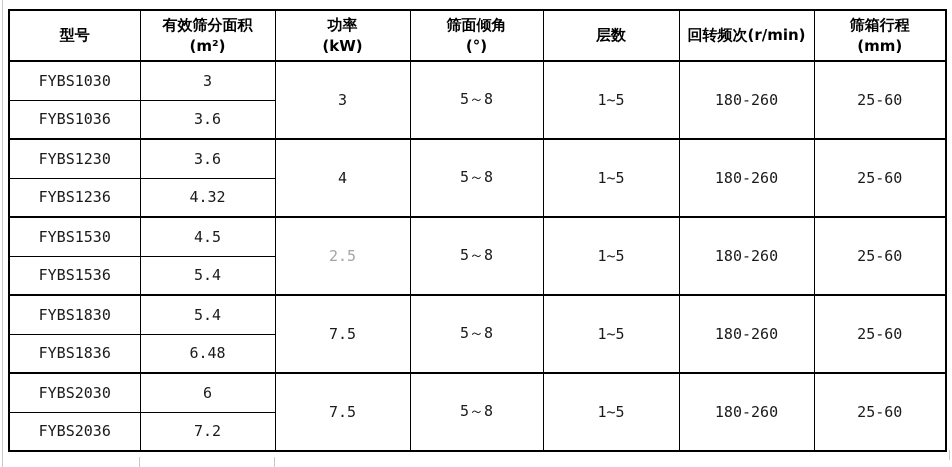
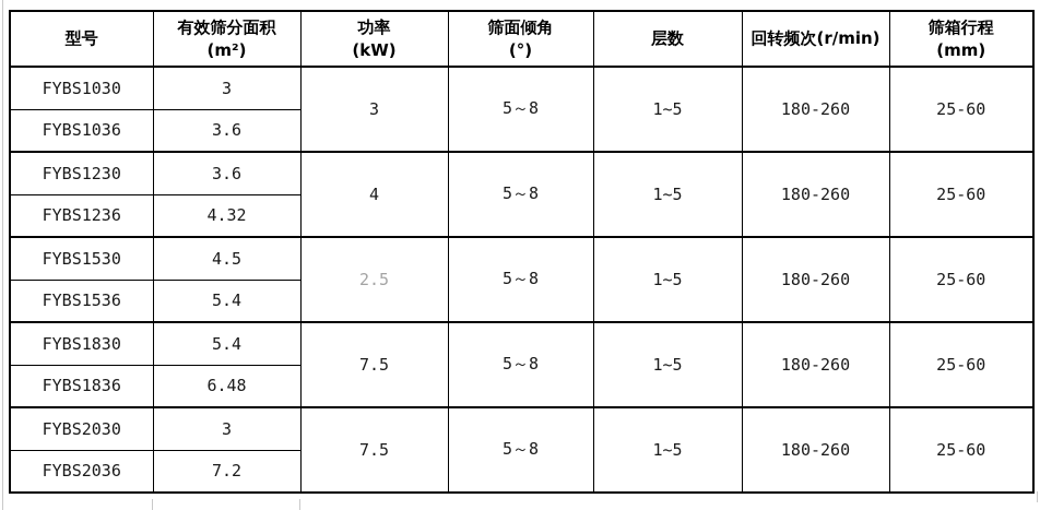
  型号	有效筛分面积 (m²)	功率 (kW)	筛面倾角 (°)	层数	回转频次(r/min)	筛箱行程 (mm)
  FYBS1030	3	3	5～8	1~5	180-260	25-60
  FYBS1036	3.6
  FYBS1230	3.6	4	5～8	1~5	180-260	25-60
  FYBS1236	4.32
  FYBS1530	4.5	2.5	5～8	1~5	180-260	25-60
  FYBS1536	5.4
  FYBS1830	5.4	7.5	5～8	1~5	180-260	25-60
  FYBS1836	6.48
- FYBS2030	6	7.5	5～8	1~5	180-260	25-60
+ FYBS2030	3	7.5	5～8	1~5	180-260	25-60
  FYBS2036	7.2
